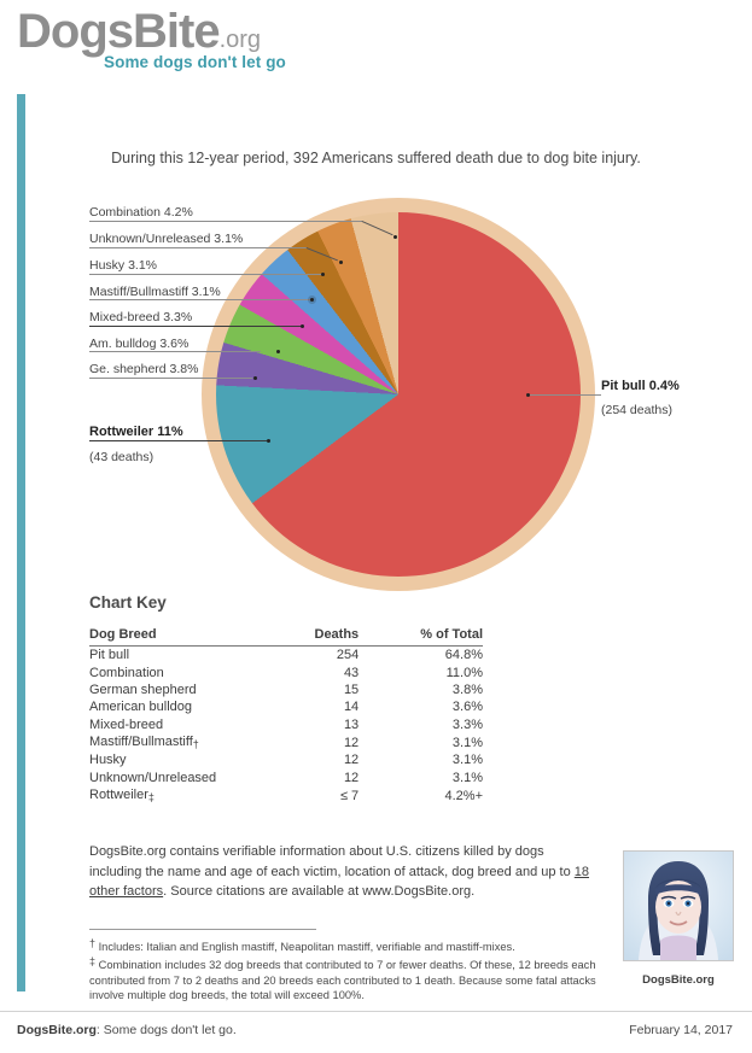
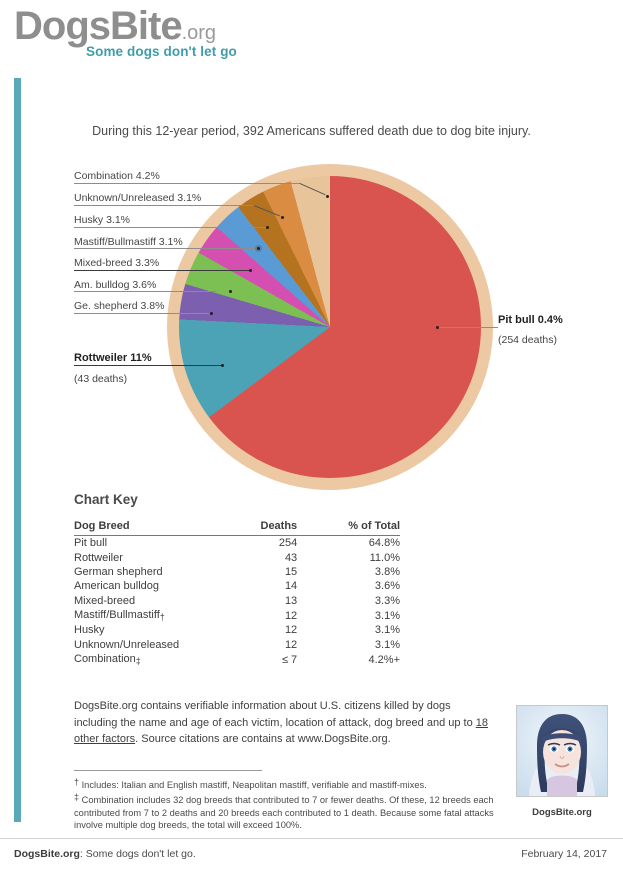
  DogsBite.org
  Some dogs don't let go
  During this 12-year period, 392 Americans suffered death due to dog bite injury.
  Combination 4.2%
  Unknown/Unreleased 3.1%
  Husky 3.1%
  Mastiff/Bullmastiff 3.1%
  Mixed-breed 3.3%
  Am. bulldog 3.6%
  Ge. shepherd 3.8%
  Rottweiler 11%
  (43 deaths)
  Pit bull 0.4%
  (254 deaths)
  Chart Key
  Dog Breed	Deaths	% of Total
  Pit bull	254	64.8%
- Combination	43	11.0%
+ Rottweiler	43	11.0%
  German shepherd	15	3.8%
  American bulldog	14	3.6%
  Mixed-breed	13	3.3%
  Mastiff/Bullmastiff†	12	3.1%
  Husky	12	3.1%
  Unknown/Unreleased	12	3.1%
- Rottweiler‡	≤ 7	4.2%+
+ Combination‡	≤ 7	4.2%+
- DogsBite.org contains verifiable information about U.S. citizens killed by dogs including the name and age of each victim, location of attack, dog breed and up to 18 other factors. Source citations are available at www.DogsBite.org.
+ DogsBite.org contains verifiable information about U.S. citizens killed by dogs including the name and age of each victim, location of attack, dog breed and up to 18 other factors. Source citations are contains at www.DogsBite.org.
  DogsBite.org
  † Includes: Italian and English mastiff, Neapolitan mastiff, verifiable and mastiff-mixes.
  ‡ Combination includes 32 dog breeds that contributed to 7 or fewer deaths. Of these, 12 breeds each contributed from 7 to 2 deaths and 20 breeds each contributed to 1 death. Because some fatal attacks involve multiple dog breeds, the total will exceed 100%.
  DogsBite.org: Some dogs don't let go.
  February 14, 2017
